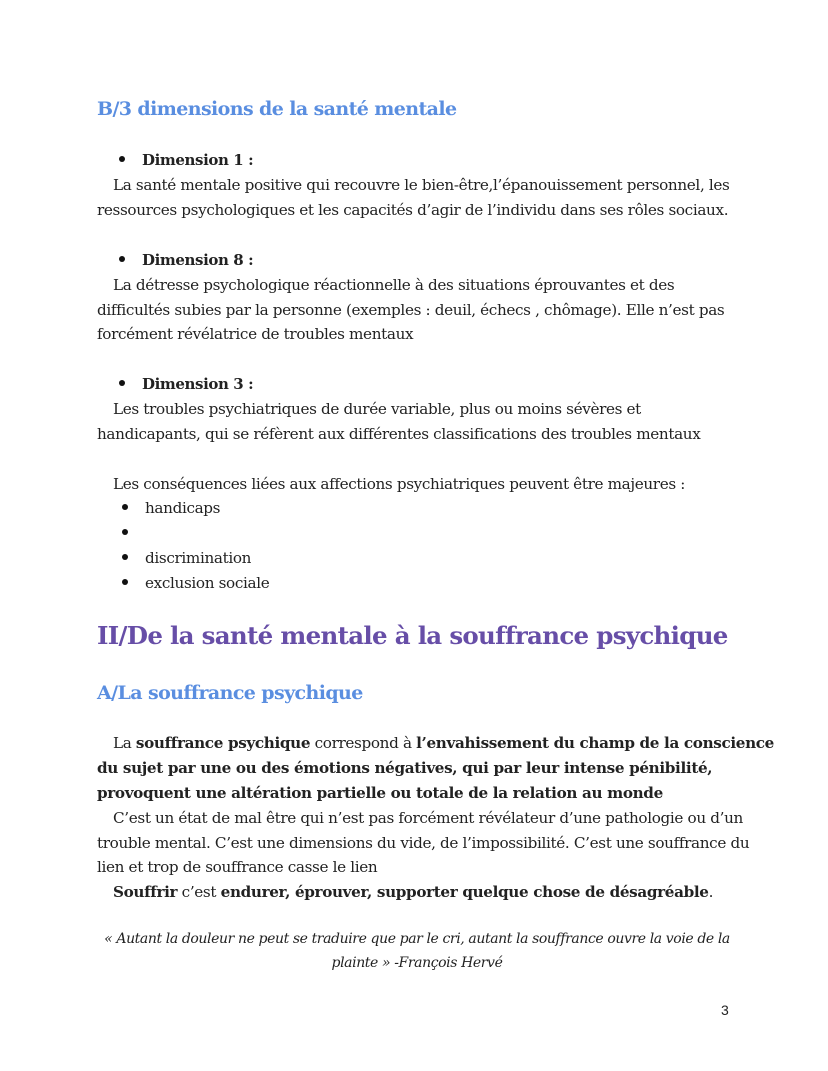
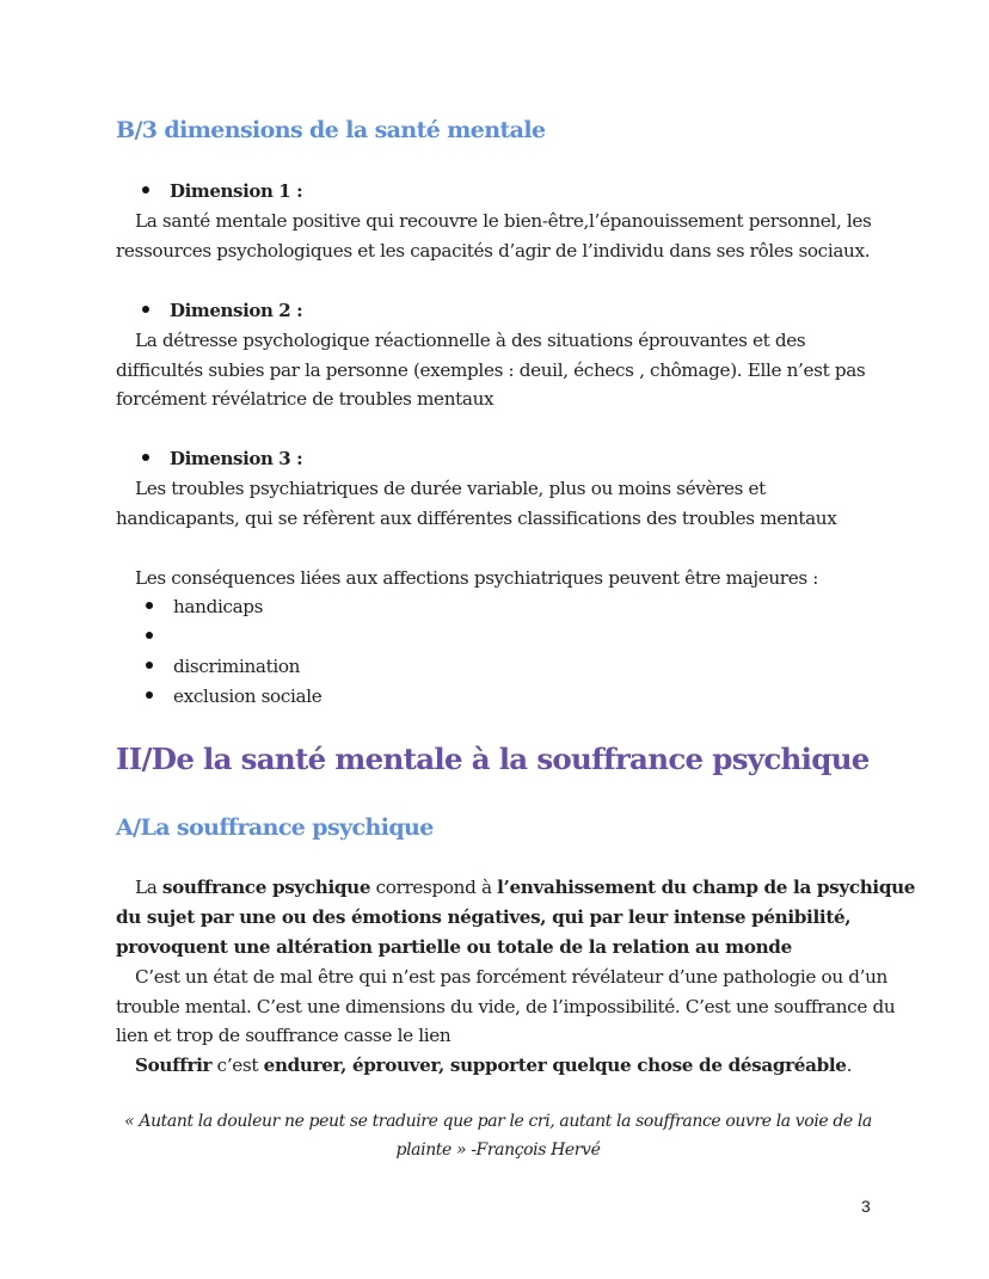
  B/3 dimensions de la santé mentale
  Dimension 1 :
  La santé mentale positive qui recouvre le bien-être,l’épanouissement personnel, les
  ressources psychologiques et les capacités d’agir de l’individu dans ses rôles sociaux.
- Dimension 8 :
+ Dimension 2 :
  La détresse psychologique réactionnelle à des situations éprouvantes et des
  difficultés subies par la personne (exemples : deuil, échecs , chômage). Elle n’est pas
  forcément révélatrice de troubles mentaux
  Dimension 3 :
  Les troubles psychiatriques de durée variable, plus ou moins sévères et
  handicapants, qui se réfèrent aux différentes classifications des troubles mentaux
  Les conséquences liées aux affections psychiatriques peuvent être majeures :
  handicaps
  discrimination
  exclusion sociale
  II/De la santé mentale à la souffrance psychique
  A/La souffrance psychique
- La souffrance psychique correspond à l’envahissement du champ de la conscience
+ La souffrance psychique correspond à l’envahissement du champ de la psychique
  du sujet par une ou des émotions négatives, qui par leur intense pénibilité,
  provoquent une altération partielle ou totale de la relation au monde
  C’est un état de mal être qui n’est pas forcément révélateur d’une pathologie ou d’un
  trouble mental. C’est une dimensions du vide, de l’impossibilité. C’est une souffrance du
  lien et trop de souffrance casse le lien
  Souffrir c’est endurer, éprouver, supporter quelque chose de désagréable.
  « Autant la douleur ne peut se traduire que par le cri, autant la souffrance ouvre la voie de la
  plainte » -François Hervé
  3
